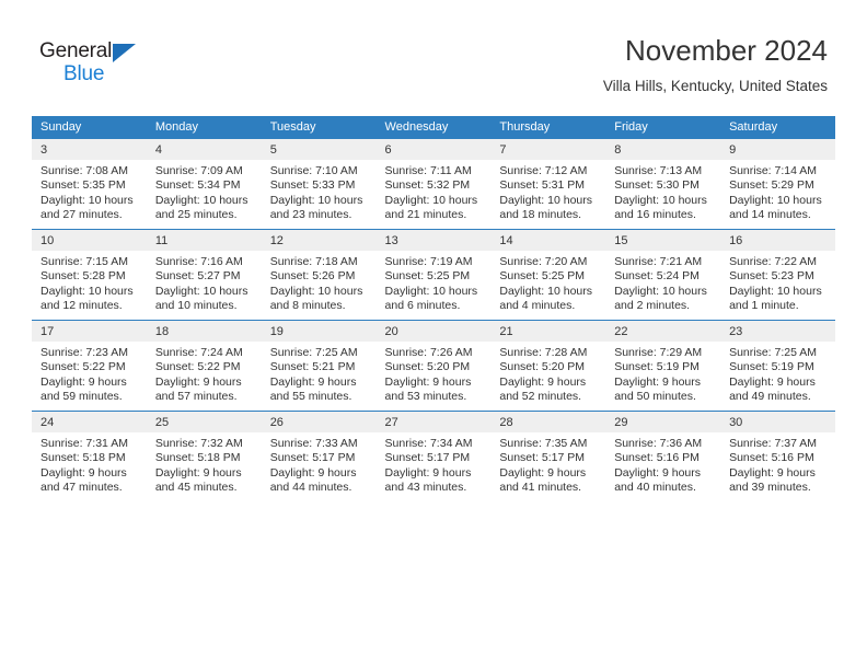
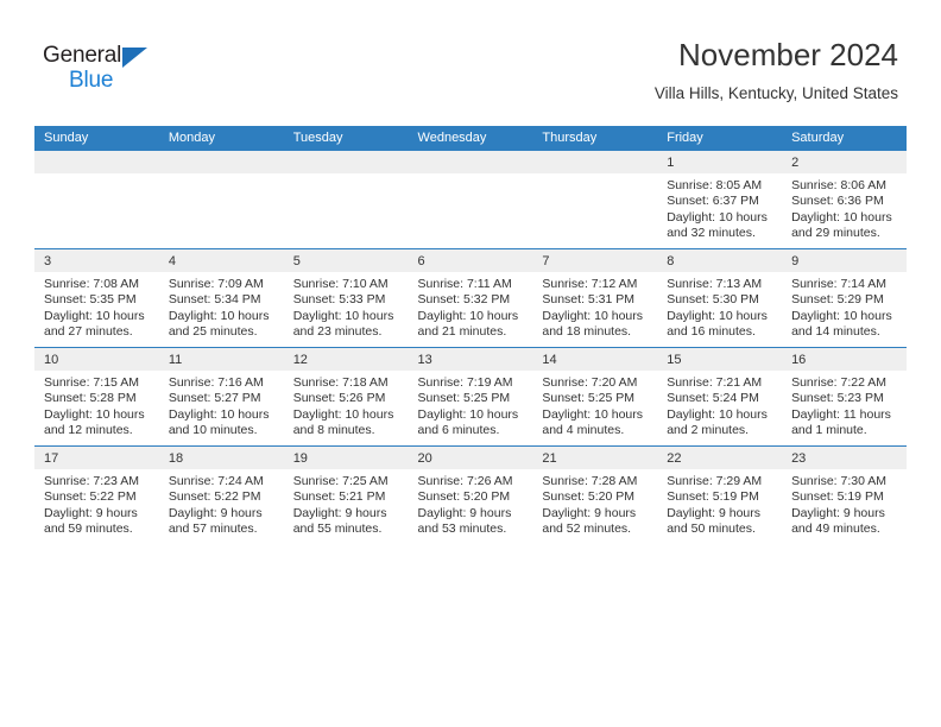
  General
  Blue
  November 2024
  Villa Hills, Kentucky, United States
  Sunday	Monday	Tuesday	Wednesday	Thursday	Friday	Saturday
+ 					1Sunrise: 8:05 AMSunset: 6:37 PMDaylight: 10 hours and 32 minutes.	2Sunrise: 8:06 AMSunset: 6:36 PMDaylight: 10 hours and 29 minutes.
  3Sunrise: 7:08 AMSunset: 5:35 PMDaylight: 10 hours and 27 minutes.	4Sunrise: 7:09 AMSunset: 5:34 PMDaylight: 10 hours and 25 minutes.	5Sunrise: 7:10 AMSunset: 5:33 PMDaylight: 10 hours and 23 minutes.	6Sunrise: 7:11 AMSunset: 5:32 PMDaylight: 10 hours and 21 minutes.	7Sunrise: 7:12 AMSunset: 5:31 PMDaylight: 10 hours and 18 minutes.	8Sunrise: 7:13 AMSunset: 5:30 PMDaylight: 10 hours and 16 minutes.	9Sunrise: 7:14 AMSunset: 5:29 PMDaylight: 10 hours and 14 minutes.
- 10Sunrise: 7:15 AMSunset: 5:28 PMDaylight: 10 hours and 12 minutes.	11Sunrise: 7:16 AMSunset: 5:27 PMDaylight: 10 hours and 10 minutes.	12Sunrise: 7:18 AMSunset: 5:26 PMDaylight: 10 hours and 8 minutes.	13Sunrise: 7:19 AMSunset: 5:25 PMDaylight: 10 hours and 6 minutes.	14Sunrise: 7:20 AMSunset: 5:25 PMDaylight: 10 hours and 4 minutes.	15Sunrise: 7:21 AMSunset: 5:24 PMDaylight: 10 hours and 2 minutes.	16Sunrise: 7:22 AMSunset: 5:23 PMDaylight: 10 hours and 1 minute.
+ 10Sunrise: 7:15 AMSunset: 5:28 PMDaylight: 10 hours and 12 minutes.	11Sunrise: 7:16 AMSunset: 5:27 PMDaylight: 10 hours and 10 minutes.	12Sunrise: 7:18 AMSunset: 5:26 PMDaylight: 10 hours and 8 minutes.	13Sunrise: 7:19 AMSunset: 5:25 PMDaylight: 10 hours and 6 minutes.	14Sunrise: 7:20 AMSunset: 5:25 PMDaylight: 10 hours and 4 minutes.	15Sunrise: 7:21 AMSunset: 5:24 PMDaylight: 10 hours and 2 minutes.	16Sunrise: 7:22 AMSunset: 5:23 PMDaylight: 11 hours and 1 minute.
- 17Sunrise: 7:23 AMSunset: 5:22 PMDaylight: 9 hours and 59 minutes.	18Sunrise: 7:24 AMSunset: 5:22 PMDaylight: 9 hours and 57 minutes.	19Sunrise: 7:25 AMSunset: 5:21 PMDaylight: 9 hours and 55 minutes.	20Sunrise: 7:26 AMSunset: 5:20 PMDaylight: 9 hours and 53 minutes.	21Sunrise: 7:28 AMSunset: 5:20 PMDaylight: 9 hours and 52 minutes.	22Sunrise: 7:29 AMSunset: 5:19 PMDaylight: 9 hours and 50 minutes.	23Sunrise: 7:25 AMSunset: 5:19 PMDaylight: 9 hours and 49 minutes.
+ 17Sunrise: 7:23 AMSunset: 5:22 PMDaylight: 9 hours and 59 minutes.	18Sunrise: 7:24 AMSunset: 5:22 PMDaylight: 9 hours and 57 minutes.	19Sunrise: 7:25 AMSunset: 5:21 PMDaylight: 9 hours and 55 minutes.	20Sunrise: 7:26 AMSunset: 5:20 PMDaylight: 9 hours and 53 minutes.	21Sunrise: 7:28 AMSunset: 5:20 PMDaylight: 9 hours and 52 minutes.	22Sunrise: 7:29 AMSunset: 5:19 PMDaylight: 9 hours and 50 minutes.	23Sunrise: 7:30 AMSunset: 5:19 PMDaylight: 9 hours and 49 minutes.
- 24Sunrise: 7:31 AMSunset: 5:18 PMDaylight: 9 hours and 47 minutes.	25Sunrise: 7:32 AMSunset: 5:18 PMDaylight: 9 hours and 45 minutes.	26Sunrise: 7:33 AMSunset: 5:17 PMDaylight: 9 hours and 44 minutes.	27Sunrise: 7:34 AMSunset: 5:17 PMDaylight: 9 hours and 43 minutes.	28Sunrise: 7:35 AMSunset: 5:17 PMDaylight: 9 hours and 41 minutes.	29Sunrise: 7:36 AMSunset: 5:16 PMDaylight: 9 hours and 40 minutes.	30Sunrise: 7:37 AMSunset: 5:16 PMDaylight: 9 hours and 39 minutes.
